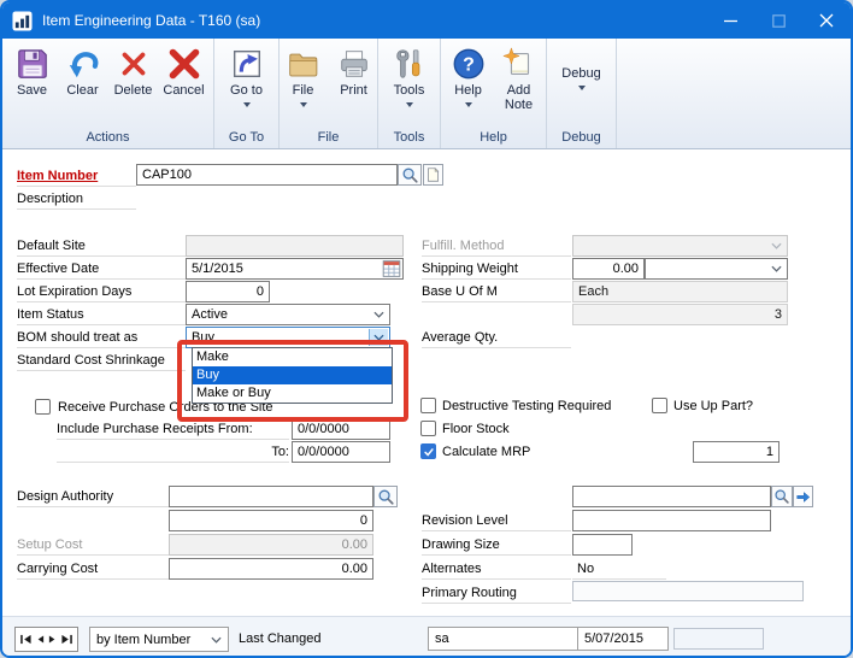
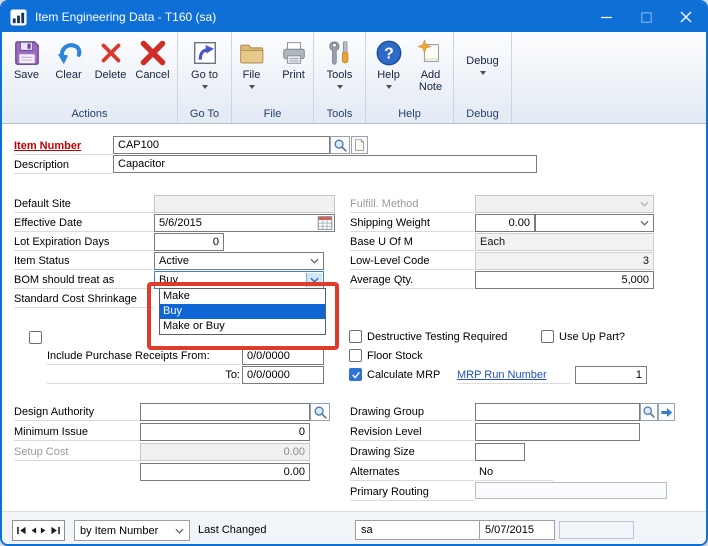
  Item Engineering Data - T160 (sa)
  Save
  Clear
  Delete
  Cancel
  Actions
  Go to
  Go To
  File
  Print
  File
  Tools
  Tools
  ?
  Help
  Add Note
  Help
  Debug
  Debug
  Item Number
  CAP100
  Description
+ Capacitor
  Default Site
  Effective Date
- 5/1/2015
+ 5/6/2015
  Lot Expiration Days
  0
  Item Status
  Active
  BOM should treat as
  Buy
  Standard Cost Shrinkage
  Fulfill. Method
  Shipping Weight
  0.00
  Base U Of M
  Each
+ Low-Level Code
  3
  Average Qty.
+ 5,000
  Make
  Buy
  Make or Buy
- Receive Purchase Orders to the Site
  Include Purchase Receipts From:
  0/0/0000
  To:
  0/0/0000
  Destructive Testing Required
  Use Up Part?
  Floor Stock
  Calculate MRP
+ MRP Run Number
  1
  Design Authority
+ Minimum Issue
  0
  Setup Cost
  0.00
- Carrying Cost
  0.00
+ Drawing Group
  Revision Level
  Drawing Size
  Alternates
  No
  Primary Routing
  by Item Number
  Last Changed
  sa
  5/07/2015
